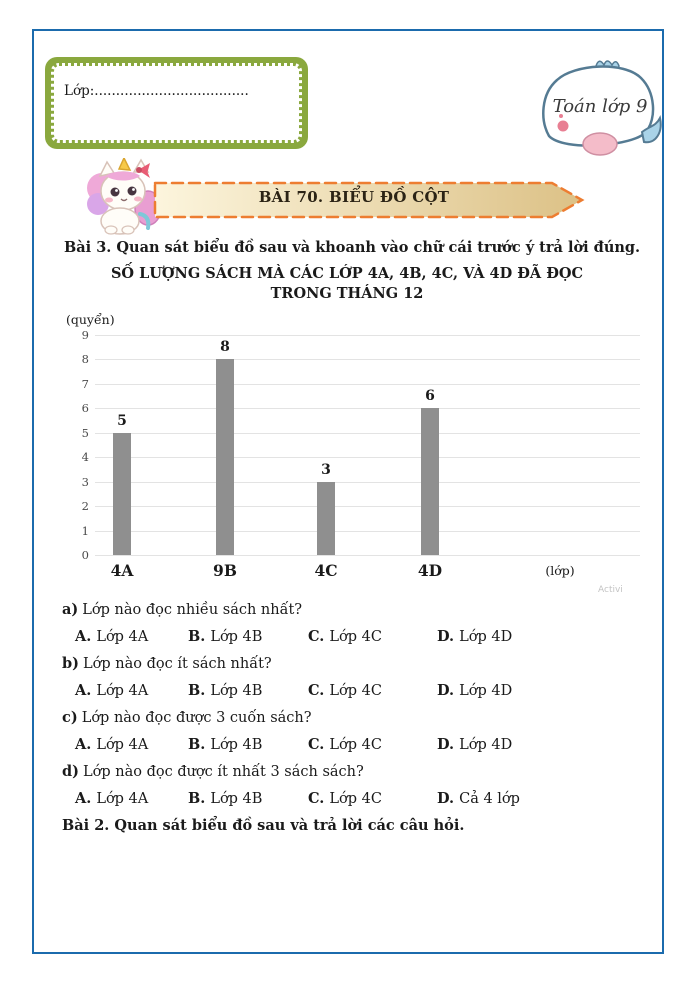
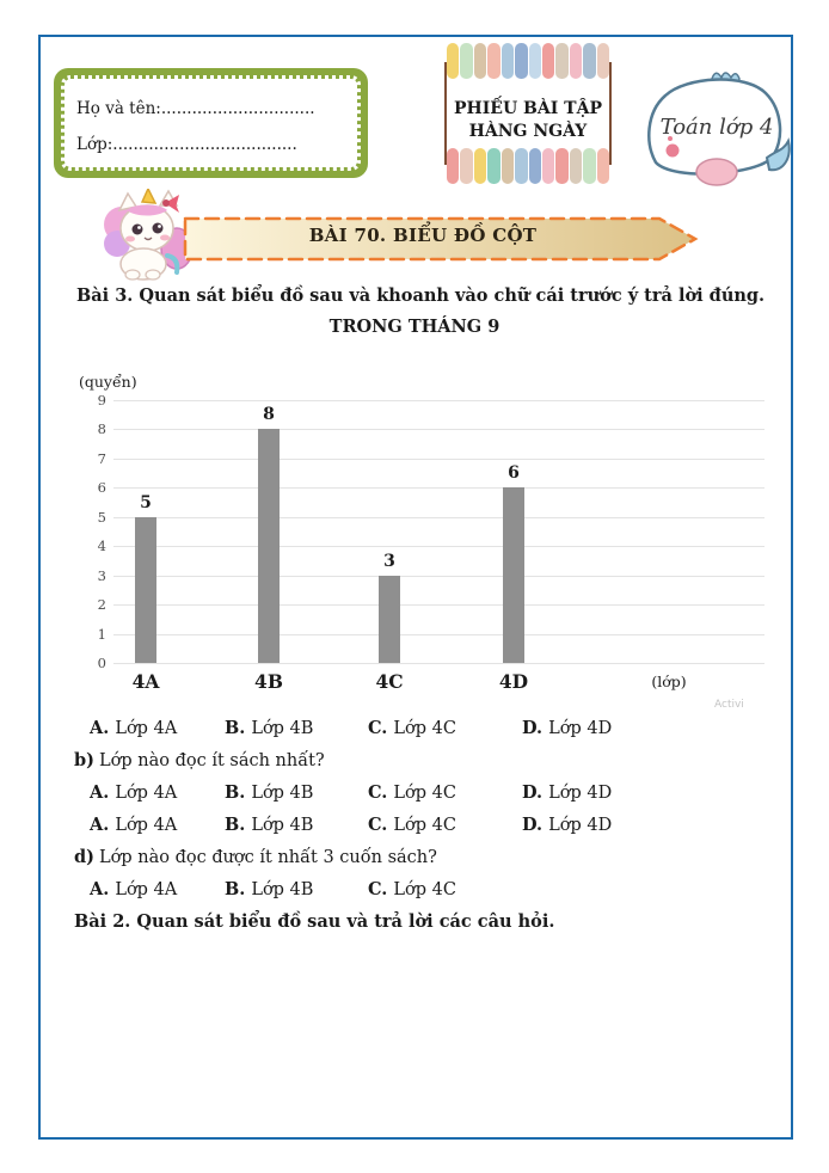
+ Họ và tên:..............................
  Lớp:....................................
+ PHIẾU BÀI TẬP
+ HÀNG NGÀY
- Toán lớp 9
+ Toán lớp 4
  BÀI 70. BIỂU ĐỒ CỘT
  Bài 3. Quan sát biểu đồ sau và khoanh vào chữ cái trước ý trả lời đúng.
- SỐ LƯỢNG SÁCH MÀ CÁC LỚP 4A, 4B, 4C, VÀ 4D ĐÃ ĐỌC
- TRONG THÁNG 12
+ TRONG THÁNG 9
  (quyển)
  (lớp)
  0
  1
  2
  3
  4
  5
  6
  7
  8
  9
  5
  4A
  8
- 9B
+ 4B
  3
  4C
  6
  4D
  Activi
- a) Lớp nào đọc nhiều sách nhất?
  A. Lớp 4A
  B. Lớp 4B
  C. Lớp 4C
  D. Lớp 4D
  b) Lớp nào đọc ít sách nhất?
  A. Lớp 4A
  B. Lớp 4B
  C. Lớp 4C
  D. Lớp 4D
- c) Lớp nào đọc được 3 cuốn sách?
  A. Lớp 4A
  B. Lớp 4B
  C. Lớp 4C
  D. Lớp 4D
- d) Lớp nào đọc được ít nhất 3 sách sách?
+ d) Lớp nào đọc được ít nhất 3 cuốn sách?
  A. Lớp 4A
  B. Lớp 4B
  C. Lớp 4C
- D. Cả 4 lớp
  Bài 2. Quan sát biểu đồ sau và trả lời các câu hỏi.
